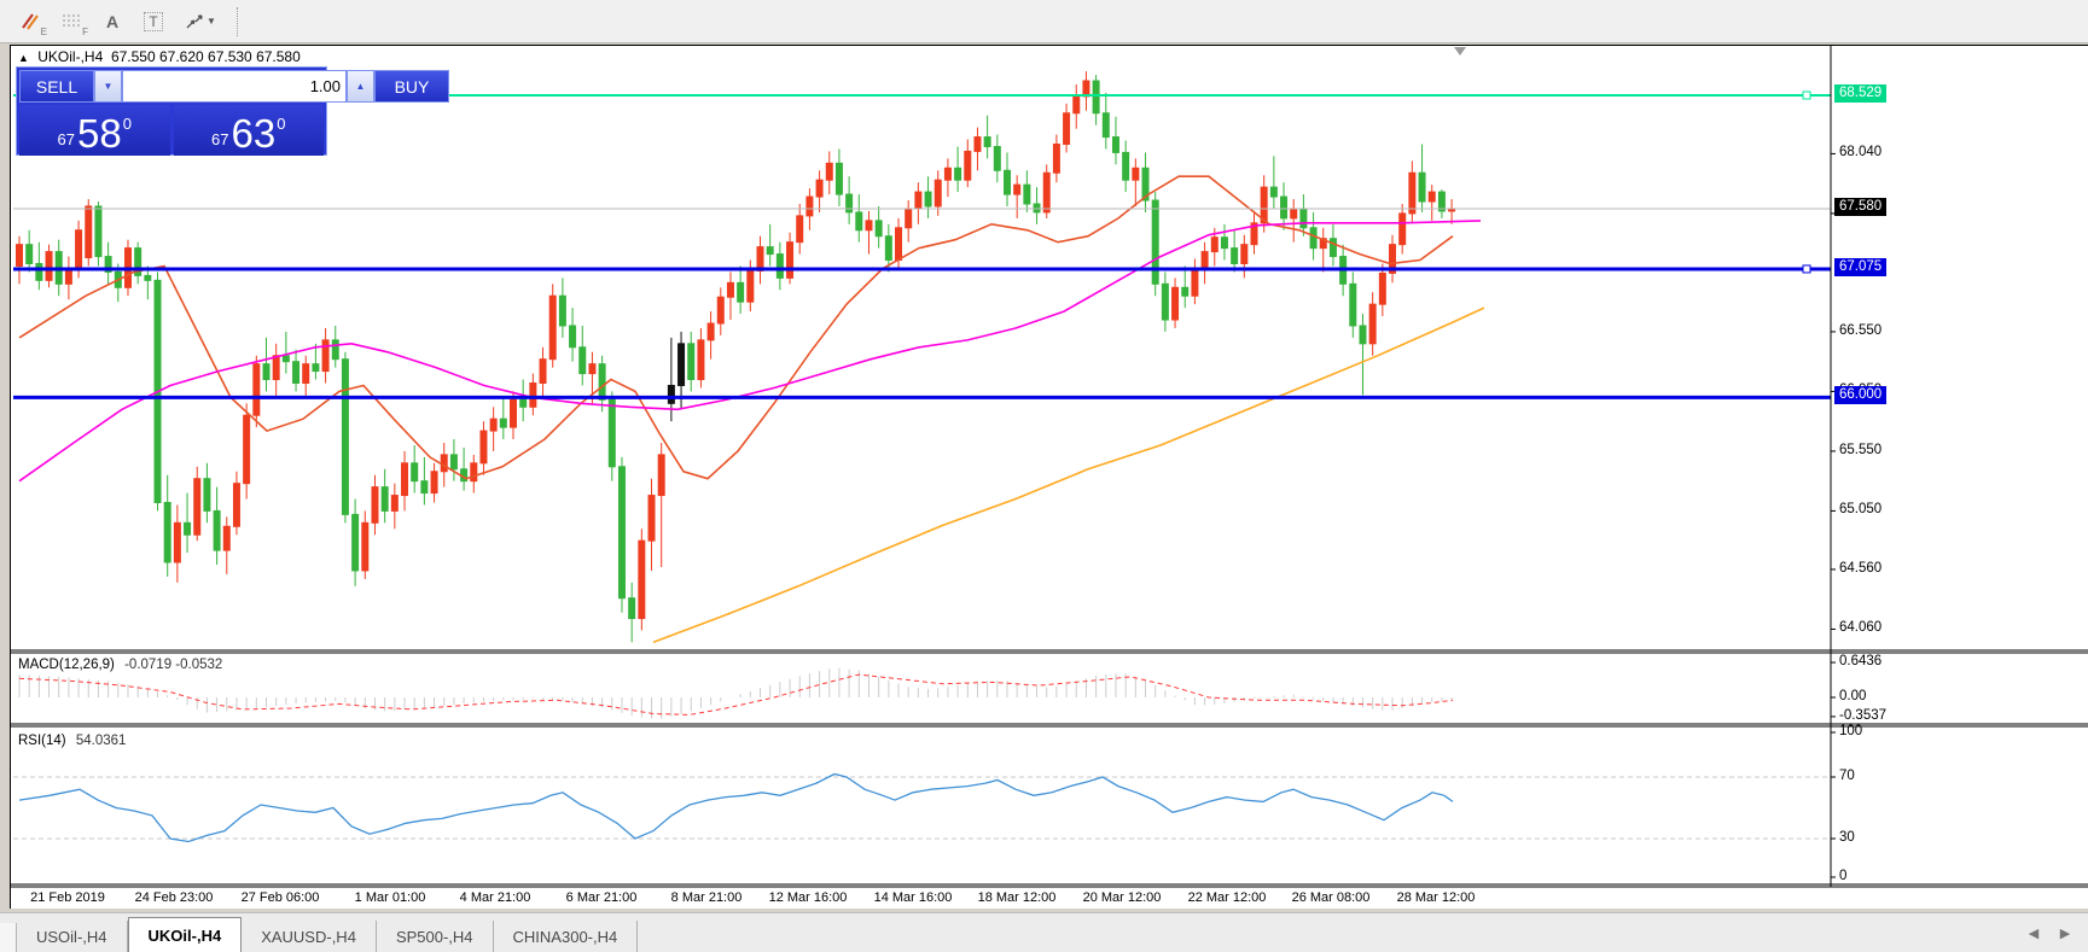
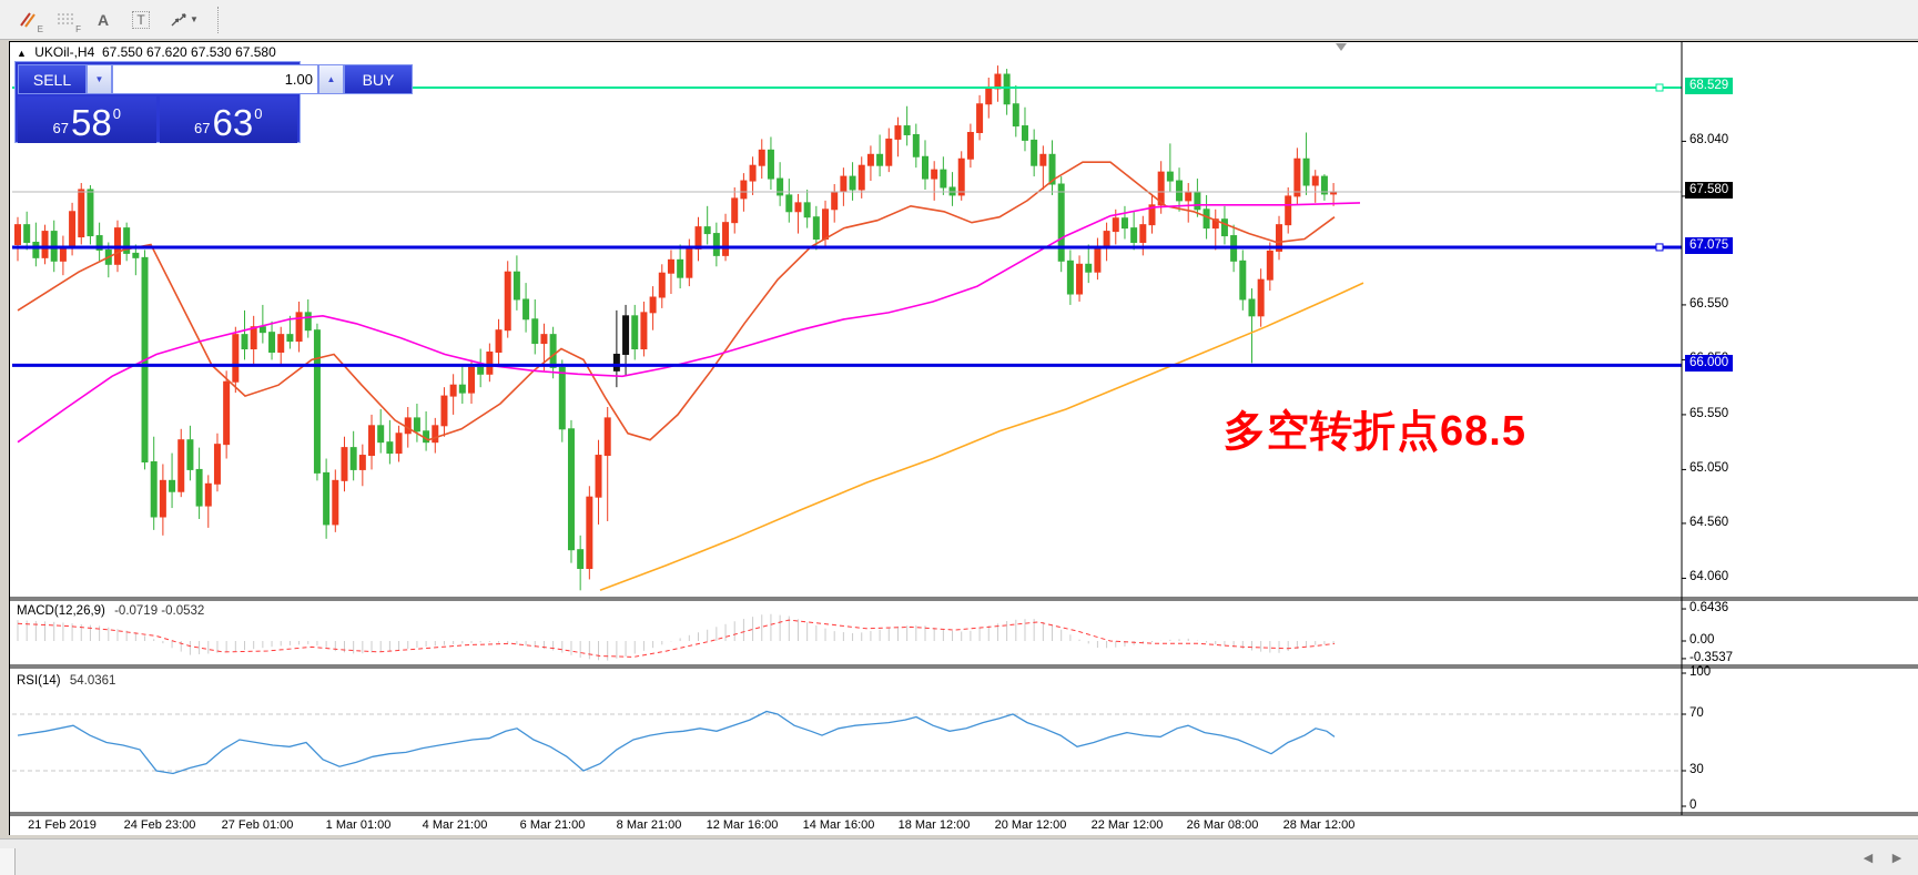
  E
  F
  A
  T
  ▼
  ▲ UKOil-,H4 67.550 67.620 67.530 67.580
  SELL
  ▼
  1.00
  ▲
  BUY
  67
  58
  0
  67
  63
  0
  MACD(12,26,9) -0.0719 -0.0532
  RSI(14) 54.0361
+ 多空转折点68.5
  68.040
  66.550
  65.550
  65.050
  64.560
  64.060
  0.6436
  0.00
  -0.3537
  100
  70
  30
  0
  68.529
  67.580
  67.075
  66.000
  21 Feb 2019
  24 Feb 23:00
- 27 Feb 06:00
+ 27 Feb 01:00
  1 Mar 01:00
  4 Mar 21:00
  6 Mar 21:00
  8 Mar 21:00
  12 Mar 16:00
  14 Mar 16:00
  18 Mar 12:00
  20 Mar 12:00
  22 Mar 12:00
  26 Mar 08:00
  28 Mar 12:00
- USOil-,H4
- UKOil-,H4
- XAUUSD-,H4
- SP500-,H4
- CHINA300-,H4
  ◀
  ▶
